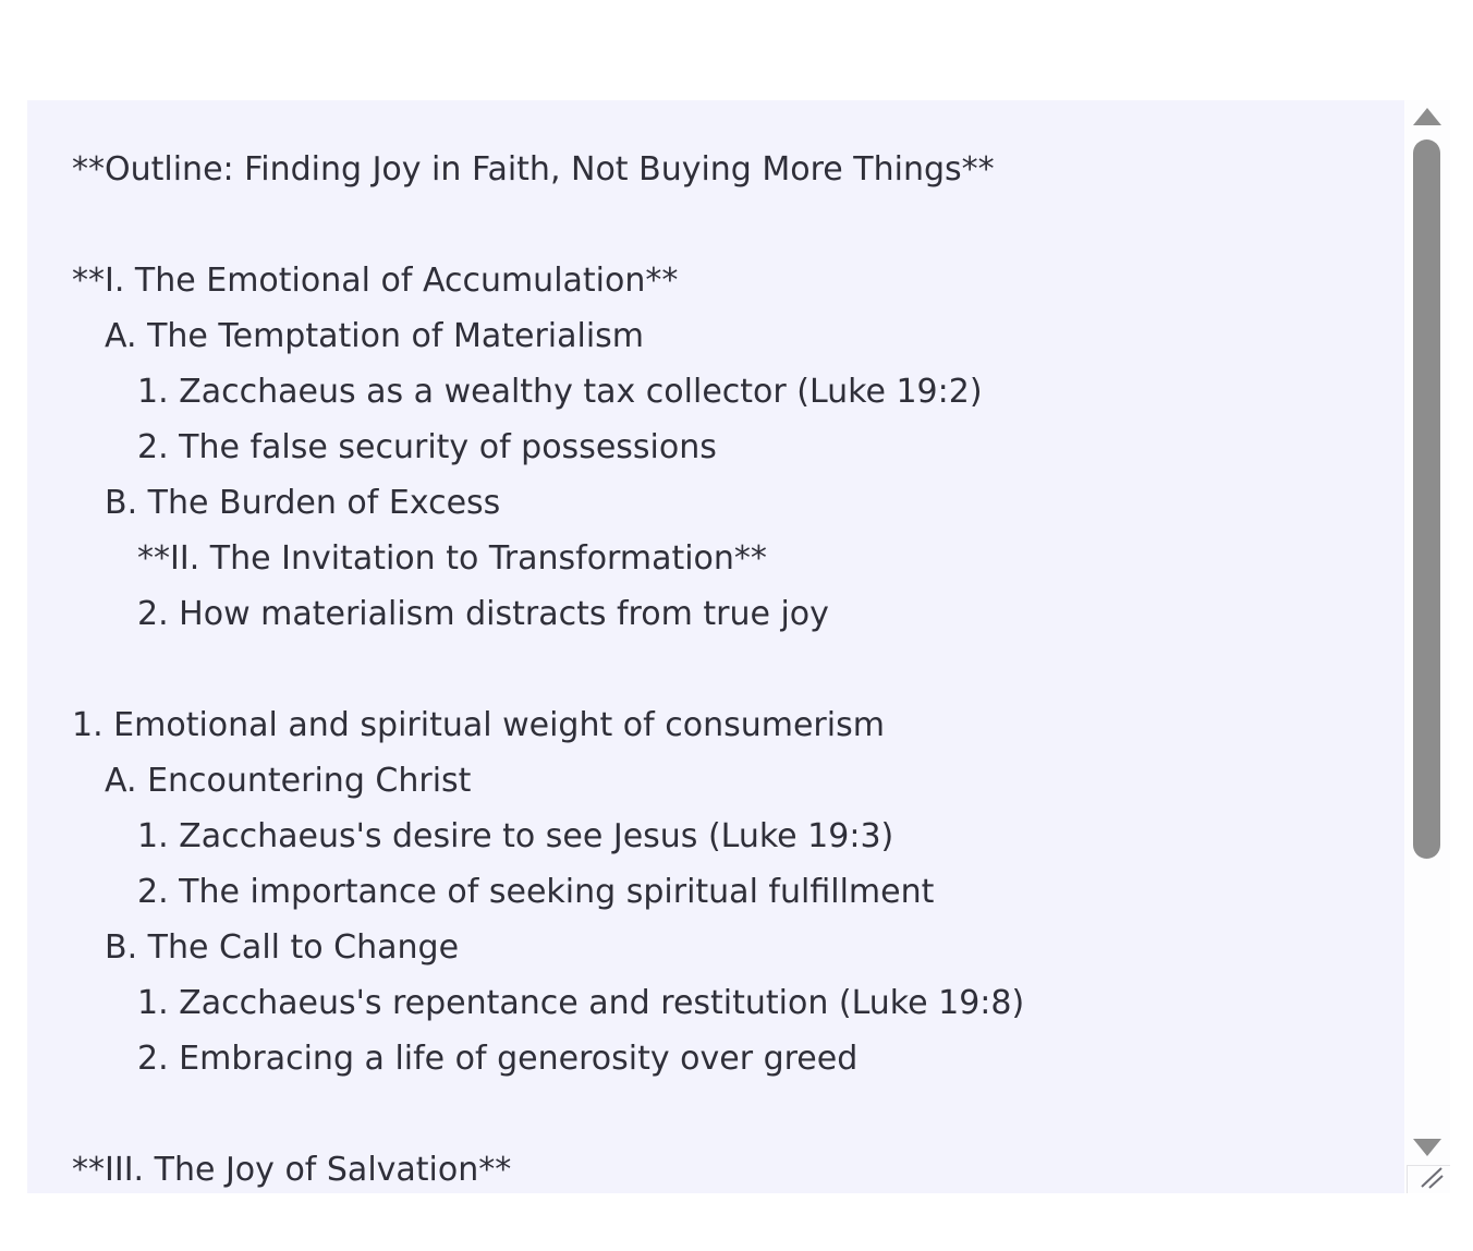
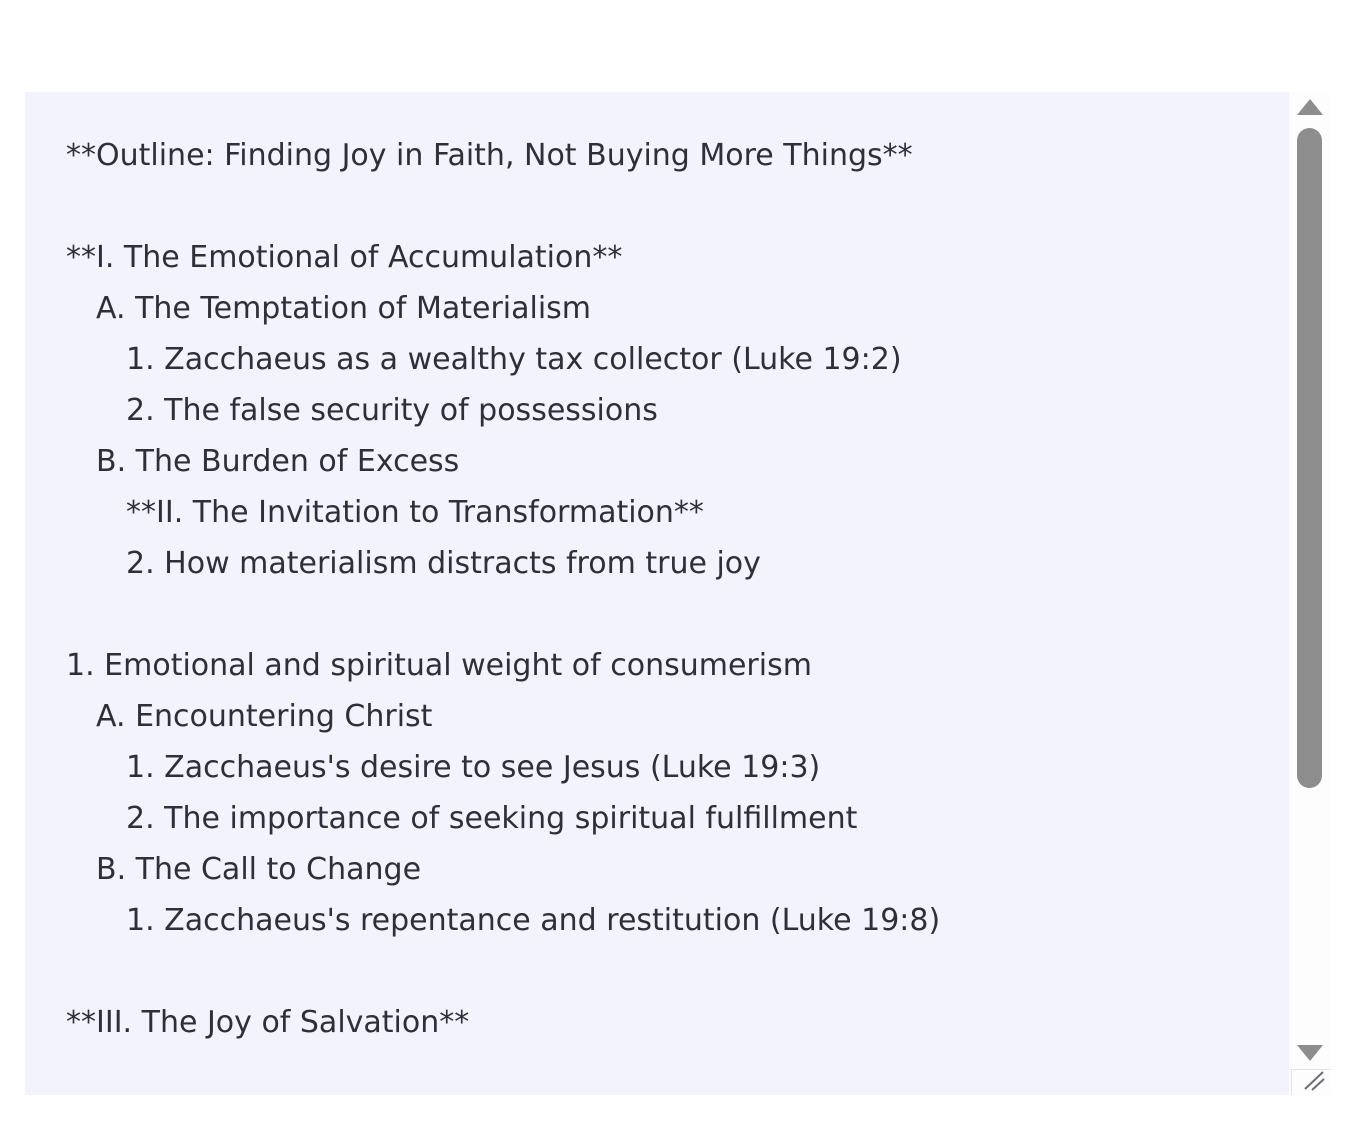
  **Outline: Finding Joy in Faith, Not Buying More Things**
  **I. The Emotional of Accumulation**
  A. The Temptation of Materialism
  1. Zacchaeus as a wealthy tax collector (Luke 19:2)
  2. The false security of possessions
  B. The Burden of Excess
  **II. The Invitation to Transformation**
  2. How materialism distracts from true joy
  1. Emotional and spiritual weight of consumerism
  A. Encountering Christ
  1. Zacchaeus's desire to see Jesus (Luke 19:3)
  2. The importance of seeking spiritual fulfillment
  B. The Call to Change
  1. Zacchaeus's repentance and restitution (Luke 19:8)
- 2. Embracing a life of generosity over greed
  **III. The Joy of Salvation**
